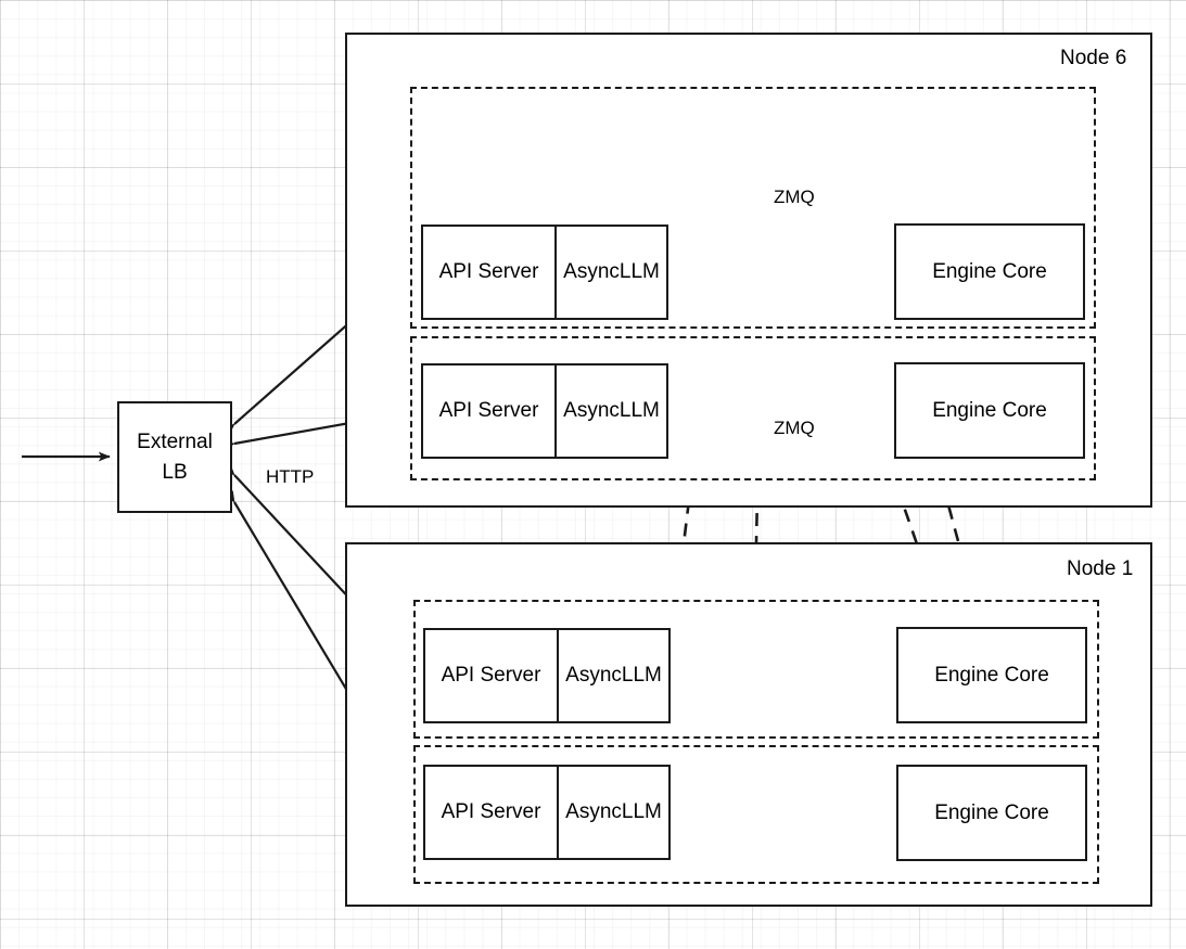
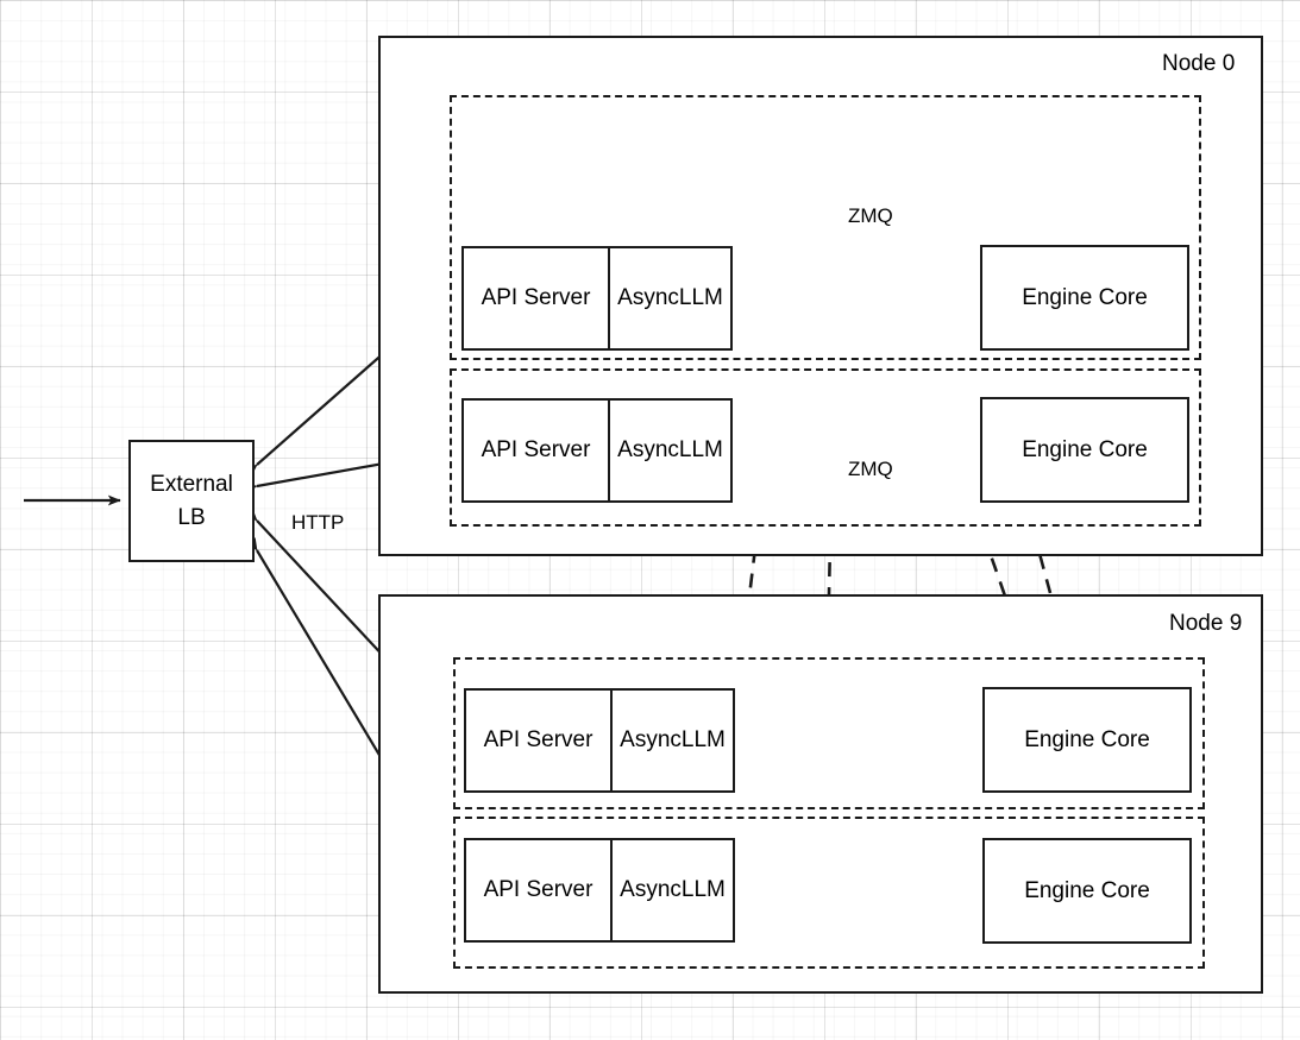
  External
  LB
  HTTP
- Node 6
+ Node 0
  API Server
  AsyncLLM
  Engine Core
  ZMQ
  API Server
  AsyncLLM
  Engine Core
  ZMQ
- Node 1
+ Node 9
  API Server
  AsyncLLM
  Engine Core
  API Server
  AsyncLLM
  Engine Core
